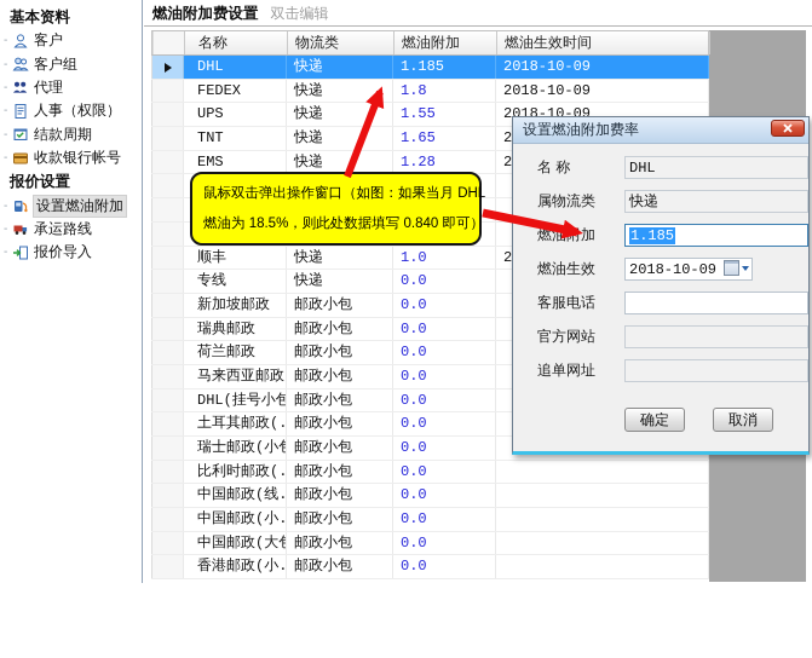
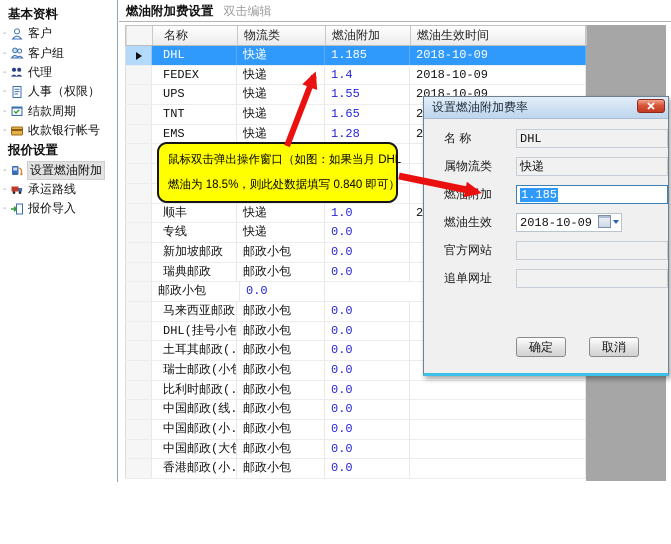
  基本资料
  -
  客户
  -
  客户组
  -
  代理
  -
  人事（权限）
  -
  结款周期
  -
  收款银行帐号
  报价设置
  -
  设置燃油附加
  -
  承运路线
  -
  报价导入
  燃油附加费设置 双击编辑
  名称
  物流类
  燃油附加
  燃油生效时间
  DHL
  快递
  1.185
  2018-10-09
  FEDEX
  快递
- 1.8
+ 1.4
  2018-10-09
  UPS
  快递
  1.55
  2018-10-09
  TNT
  快递
  1.65
  EMS
  快递
  1.28
  顺丰
  快递
  1.0
  专线
  快递
  0.0
  新加坡邮政
  邮政小包
  0.0
  瑞典邮政
  邮政小包
  0.0
- 荷兰邮政
  邮政小包
  0.0
  邮政小包
  0.0
  DHL(挂号小包
  邮政小包
  0.0
  土耳其邮政(.
  邮政小包
  0.0
  瑞士邮政(小包
  邮政小包
  0.0
  比利时邮政(.
  邮政小包
  0.0
  中国邮政(线.
  邮政小包
  0.0
  中国邮政(小.
  邮政小包
  0.0
  中国邮政(大包
  邮政小包
  0.0
  香港邮政(小.
  邮政小包
  0.0
  鼠标双击弹出操作窗口（如图：如果当月 DH
  燃油为 18.5%，则此处数据填写 0.840 即可）
  设置燃油附加费率
  名 称
  DHL
  属物流类
  快递
  燃油加
  1.185
  燃油生效
  2018-10-09
- 客服电话
  官方网站
  追单网址
  确定
  取消
